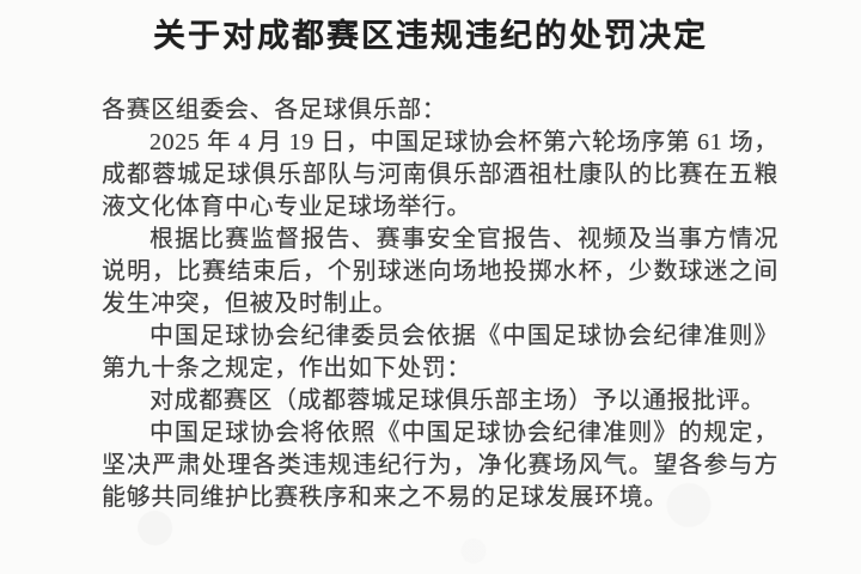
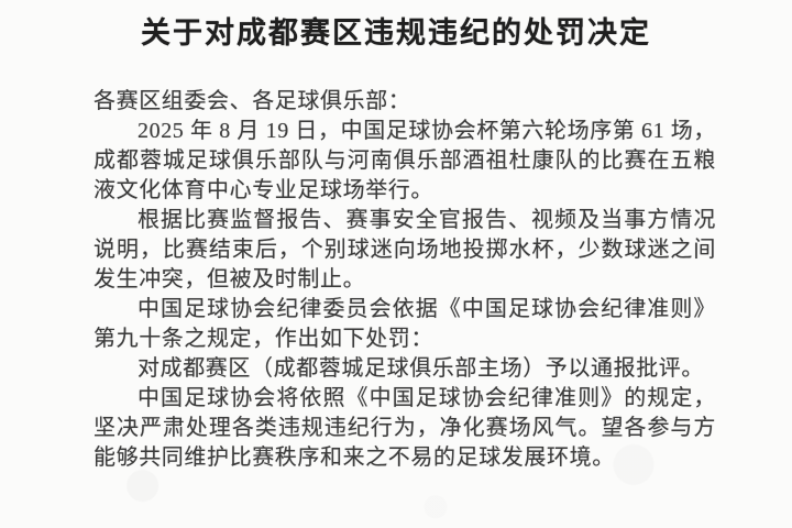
  关于对成都赛区违规违纪的处罚决定
  各赛区组委会、各足球俱乐部：
- 2025 年 4 月 19 日，中国足球协会杯第六轮场序第 61 场，成都蓉城足球俱乐部队与河南俱乐部酒祖杜康队的比赛在五粮液文化体育中心专业足球场举行。
+ 2025 年 8 月 19 日，中国足球协会杯第六轮场序第 61 场，成都蓉城足球俱乐部队与河南俱乐部酒祖杜康队的比赛在五粮液文化体育中心专业足球场举行。
  根据比赛监督报告、赛事安全官报告、视频及当事方情况说明，比赛结束后，个别球迷向场地投掷水杯，少数球迷之间发生冲突，但被及时制止。
  中国足球协会纪律委员会依据《中国足球协会纪律准则》第九十条之规定，作出如下处罚：
  对成都赛区（成都蓉城足球俱乐部主场）予以通报批评。
  中国足球协会将依照《中国足球协会纪律准则》的规定，坚决严肃处理各类违规违纪行为，净化赛场风气。望各参与方能够共同维护比赛秩序和来之不易的足球发展环境。
